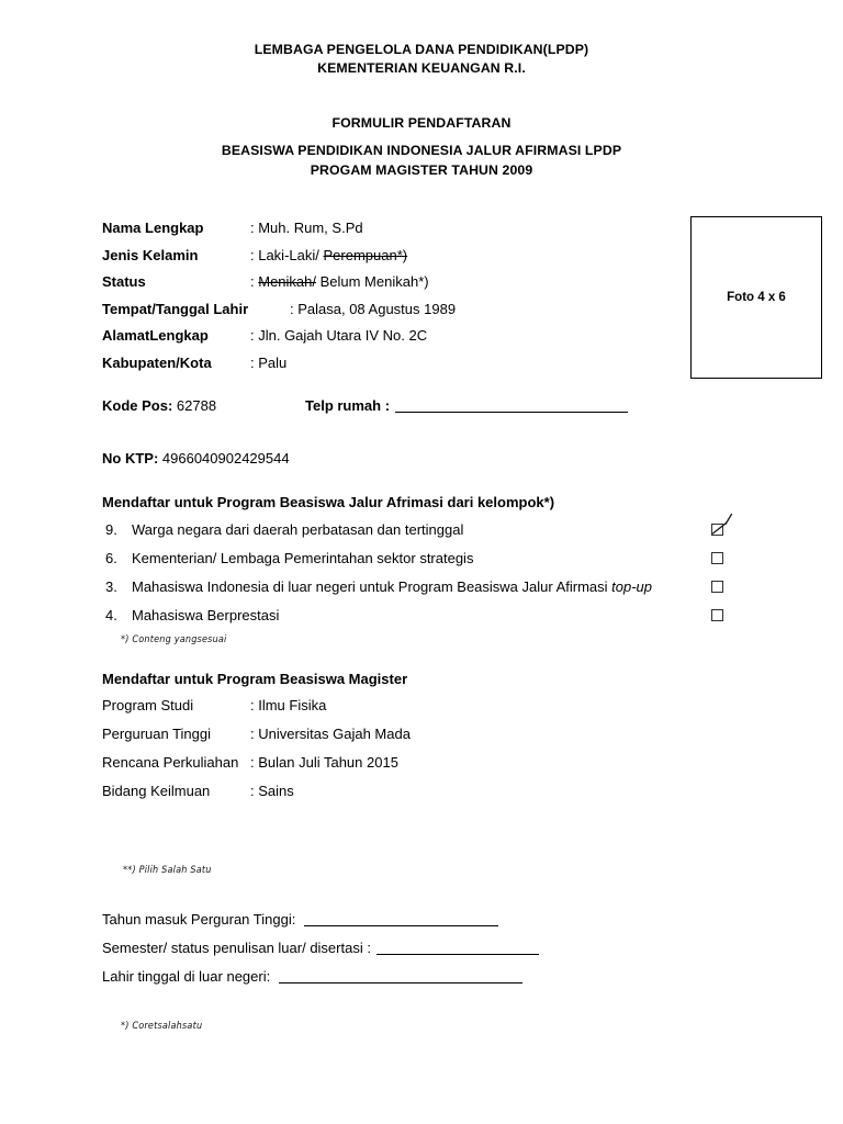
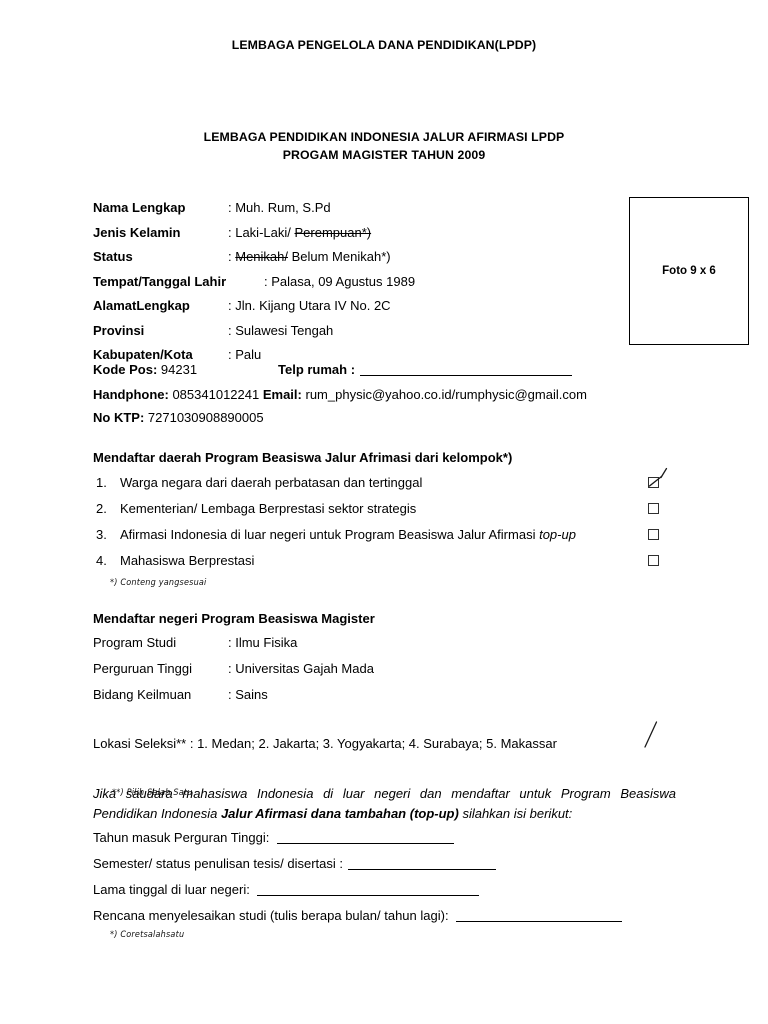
  LEMBAGA PENGELOLA DANA PENDIDIKAN(LPDP)
- KEMENTERIAN KEUANGAN R.I.
- FORMULIR PENDAFTARAN
- BEASISWA PENDIDIKAN INDONESIA JALUR AFIRMASI LPDP
+ LEMBAGA PENDIDIKAN INDONESIA JALUR AFIRMASI LPDP
  PROGAM MAGISTER TAHUN 2009
- Foto 4 x 6
+ Foto 9 x 6
  Nama Lengkap
  : Muh. Rum, S.Pd
  Jenis Kelamin
  : Laki-Laki/ Perempuan*)
  Status
  : Menikah/ Belum Menikah*)
  Tempat/Tanggal Lahir
- : Palasa, 08 Agustus 1989
+ : Palasa, 09 Agustus 1989
  AlamatLengkap
- : Jln. Gajah Utara IV No. 2C
+ : Jln. Kijang Utara IV No. 2C
+ Provinsi
+ : Sulawesi Tengah
  Kabupaten/Kota
  : Palu
- Kode Pos: 62788
+ Kode Pos: 94231
  Telp rumah :
+ Handphone: 085341012241 Email: rum_physic@yahoo.co.id/rumphysic@gmail.com
- No KTP: 4966040902429544
+ No KTP: 7271030908890005
- Mendaftar untuk Program Beasiswa Jalur Afrimasi dari kelompok*)
+ Mendaftar daerah Program Beasiswa Jalur Afrimasi dari kelompok*)
- 9.
+ 1.
  Warga negara dari daerah perbatasan dan tertinggal
- 6.
+ 2.
- Kementerian/ Lembaga Pemerintahan sektor strategis
+ Kementerian/ Lembaga Berprestasi sektor strategis
  3.
- Mahasiswa Indonesia di luar negeri untuk Program Beasiswa Jalur Afirmasi top-up
+ Afirmasi Indonesia di luar negeri untuk Program Beasiswa Jalur Afirmasi top-up
  4.
  Mahasiswa Berprestasi
  *) Conteng yangsesuai
- Mendaftar untuk Program Beasiswa Magister
+ Mendaftar negeri Program Beasiswa Magister
  Program Studi
  : Ilmu Fisika
  Perguruan Tinggi
  : Universitas Gajah Mada
- Rencana Perkuliahan
- : Bulan Juli Tahun 2015
  Bidang Keilmuan
  : Sains
+ Lokasi Seleksi** : 1. Medan; 2. Jakarta; 3. Yogyakarta; 4. Surabaya; 5. Makassar
  **) Pilih Salah Satu
+ Jika saudara mahasiswa Indonesia di luar negeri dan mendaftar untuk Program Beasiswa Pendidikan Indonesia Jalur Afirmasi dana tambahan (top-up) silahkan isi berikut:
  Tahun masuk Perguran Tinggi:
- Semester/ status penulisan luar/ disertasi :
+ Semester/ status penulisan tesis/ disertasi :
- Lahir tinggal di luar negeri:
+ Lama tinggal di luar negeri:
+ Rencana menyelesaikan studi (tulis berapa bulan/ tahun lagi):
  *) Coretsalahsatu
